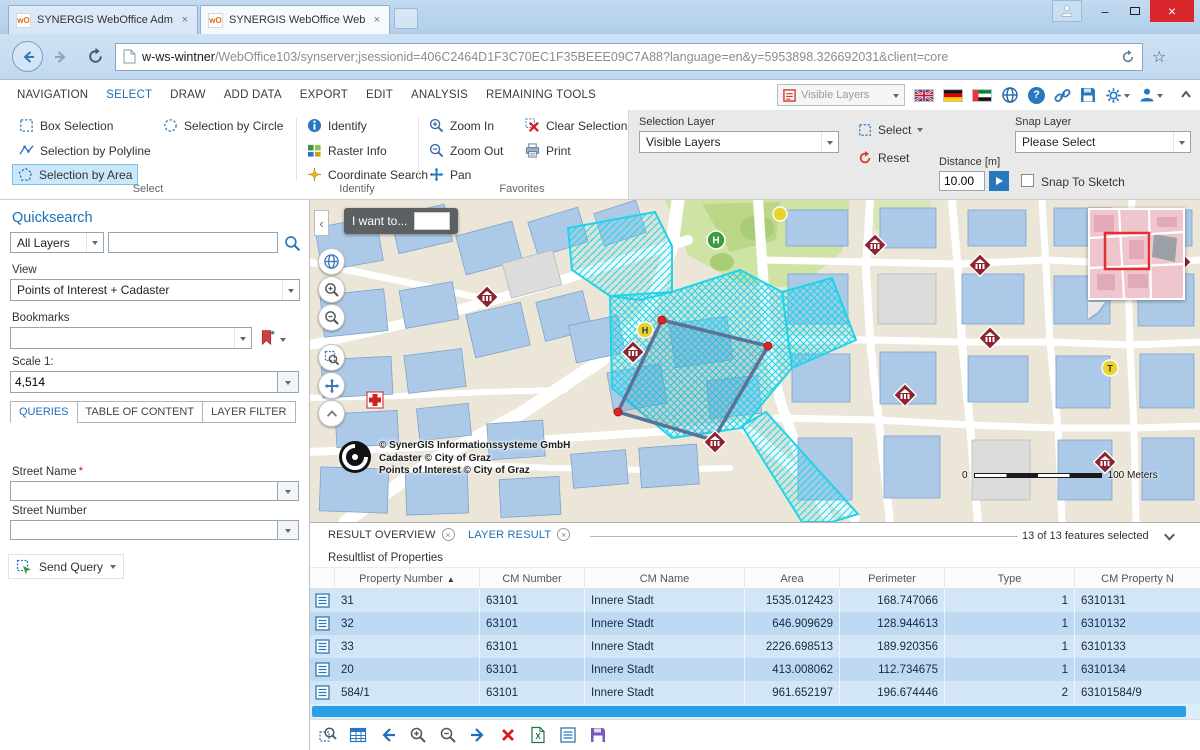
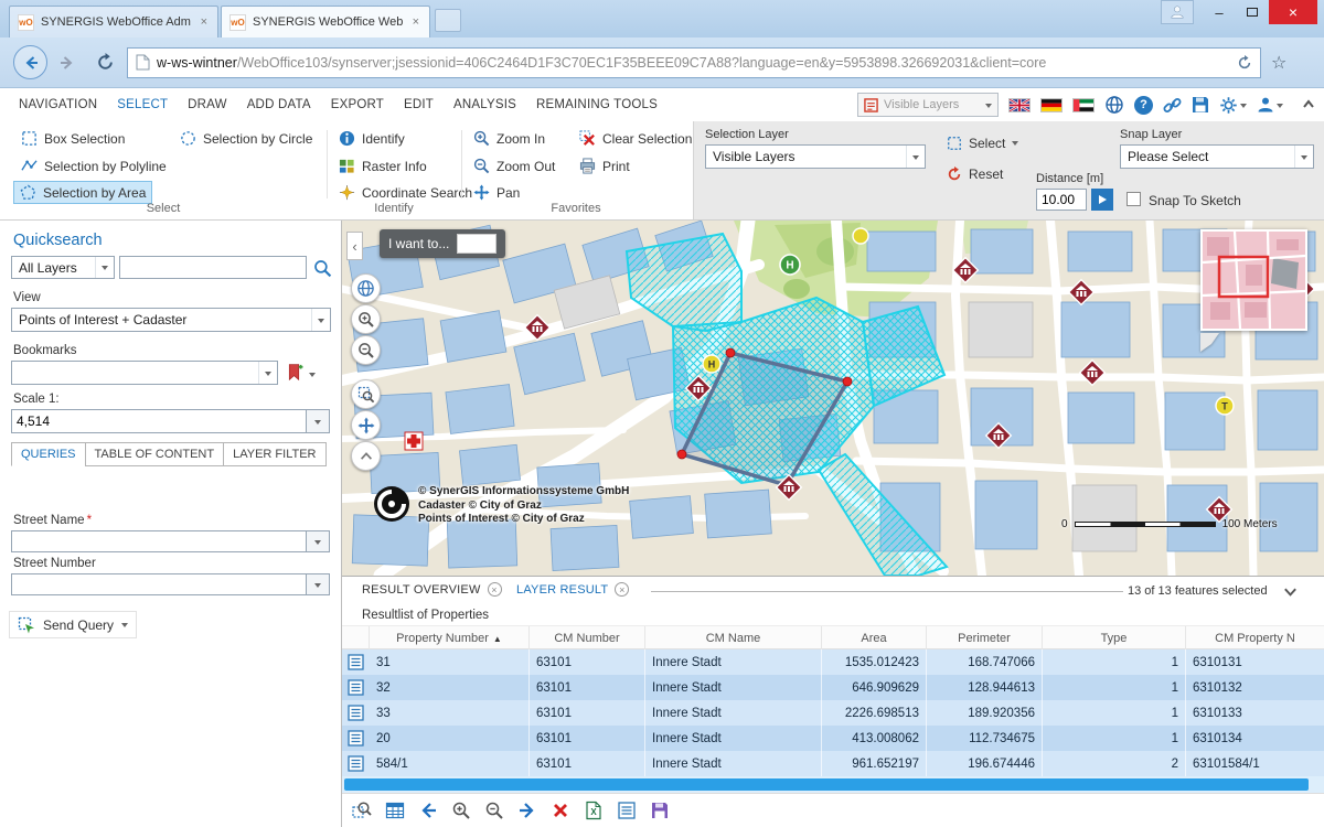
  wO
  SYNERGIS WebOffice Adm
  ×
  wO
  SYNERGIS WebOffice Web
  ×
  –
  ×
  w-ws-wintner/WebOffice103/synserver;jsessionid=406C2464D1F3C70EC1F35BEEE09C7A88?language=en&y=5953898.326692031&client=core
  ☆
  NAVIGATION
  SELECT
  DRAW
  ADD DATA
  EXPORT
  EDIT
  ANALYSIS
  REMAINING TOOLS
  Visible Layers
  ?
  Box Selection
  Selection by Circle
  Selection by Polyline
  Selection by Area
  Select
  Identify
  Raster Info
  Coordinate Searh
  Identify
  Zoom In
  Zoom Out
  Pan
  Clear Selection
  Print
  Favorites
  Selection Layer
  Visible Layers
  Select
  Reset
  Snap Layer
  Please Select
  Distance [m]
  10.00
  Snap To Sketch
  Quicksearch
  All Layers
  View
  Points of Interest + Cadaster
  Bookmarks
  Scale 1:
  4,514
  QUERIES
  TABLE OF CONTENT
  LAYER FILTER
  Street Name *
  Street Number
  Send Query
  H
  H
  T
  ‹
  I want to...
  © SynerGIS Informationssysteme GmbH
  Cadaster © City of Graz
  Points of Interest © City of Graz
  0
  100 Meters
  RESULT OVERVIEW
  ×
  LAYER RESULT
  ×
  13 of 13 features selected
  Resultlist of Properties
  Property Number
  ▲
  CM Number
  CM Name
  Area
  Perimeter
  Type
  CM Property N
  31
  63101
  Innere Stadt
  1535.012423
  168.747066
  1
  6310131
  32
  63101
  Innere Stadt
  646.909629
  128.944613
  1
  6310132
  33
  63101
  Innere Stadt
  2226.698513
  189.920356
  1
  6310133
  20
  63101
  Innere Stadt
  413.008062
  112.734675
  1
  6310134
  584/1
  63101
  Innere Stadt
  961.652197
  196.674446
  2
- 63101584/9
+ 63101584/1
  X
